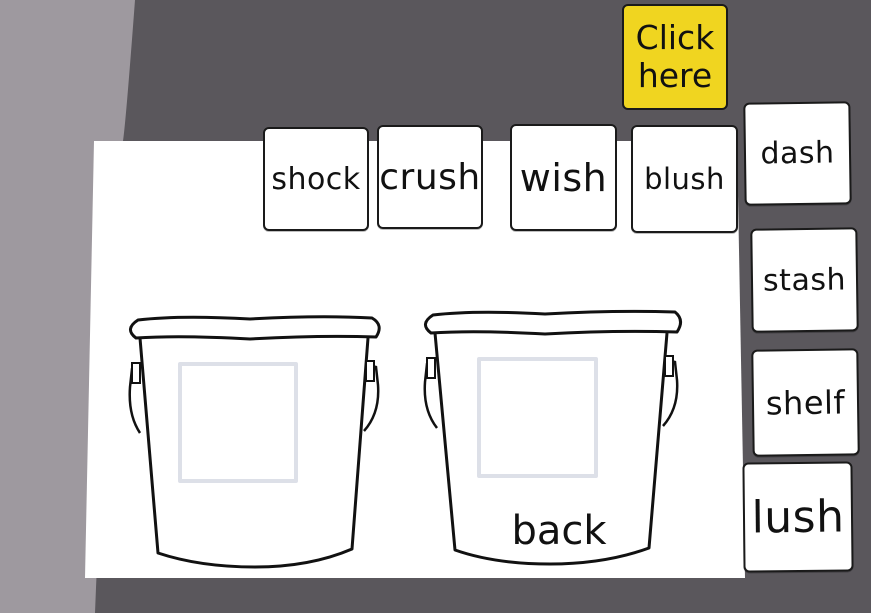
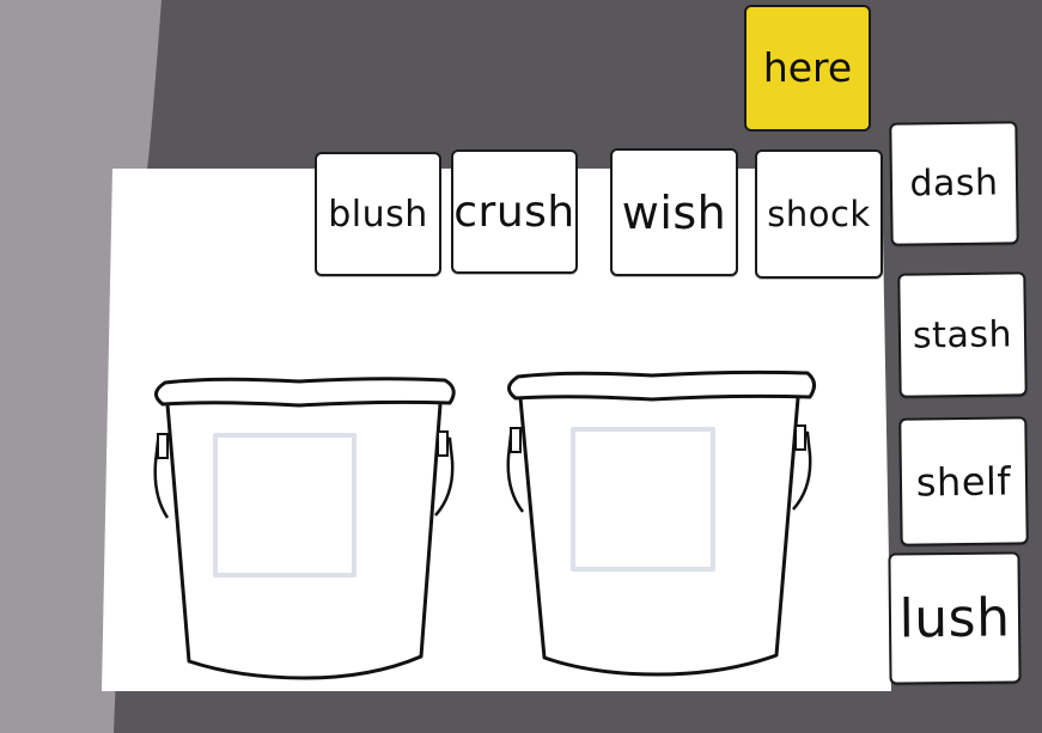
- back
- Click
  here
- shock
+ blush
  crush
  wish
- blush
+ shock
  dash
  stash
  shelf
  lush
